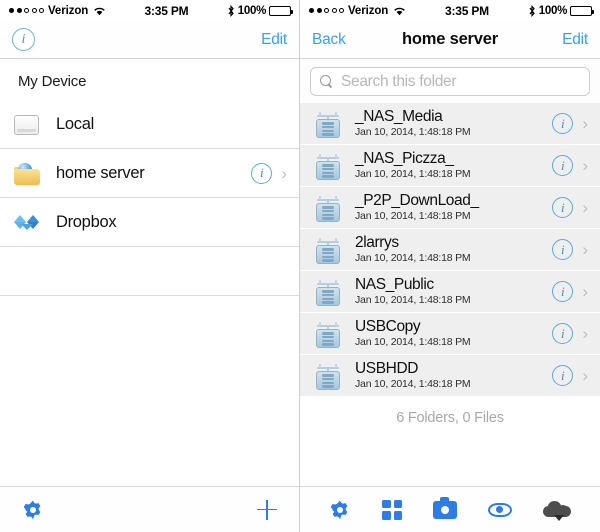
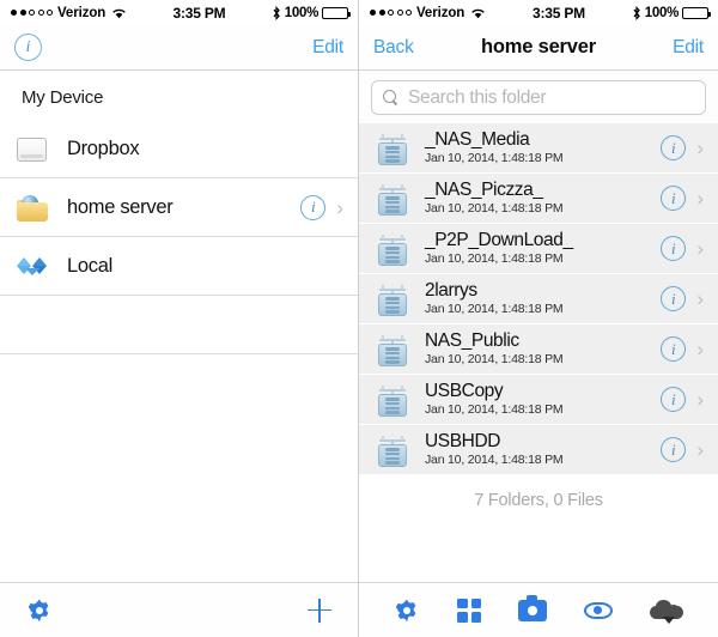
  Verizon
  3:35 PM
  100%
  i
  Edit
  My Device
- Local
+ Dropbox
  home server
  i
  ›
- Dropbox
+ Local
  Verizon
  3:35 PM
  100%
  Back
  home server
  Edit
  Search this folder
  _NAS_Media
  Jan 10, 2014, 1:48:18 PM
  i
  ›
  _NAS_Piczza_
  Jan 10, 2014, 1:48:18 PM
  i
  ›
  _P2P_DownLoad_
  Jan 10, 2014, 1:48:18 PM
  i
  ›
  2larrys
  Jan 10, 2014, 1:48:18 PM
  i
  ›
  NAS_Public
  Jan 10, 2014, 1:48:18 PM
  i
  ›
  USBCopy
  Jan 10, 2014, 1:48:18 PM
  i
  ›
  USBHDD
  Jan 10, 2014, 1:48:18 PM
  i
  ›
- 6 Folders, 0 Files
+ 7 Folders, 0 Files
